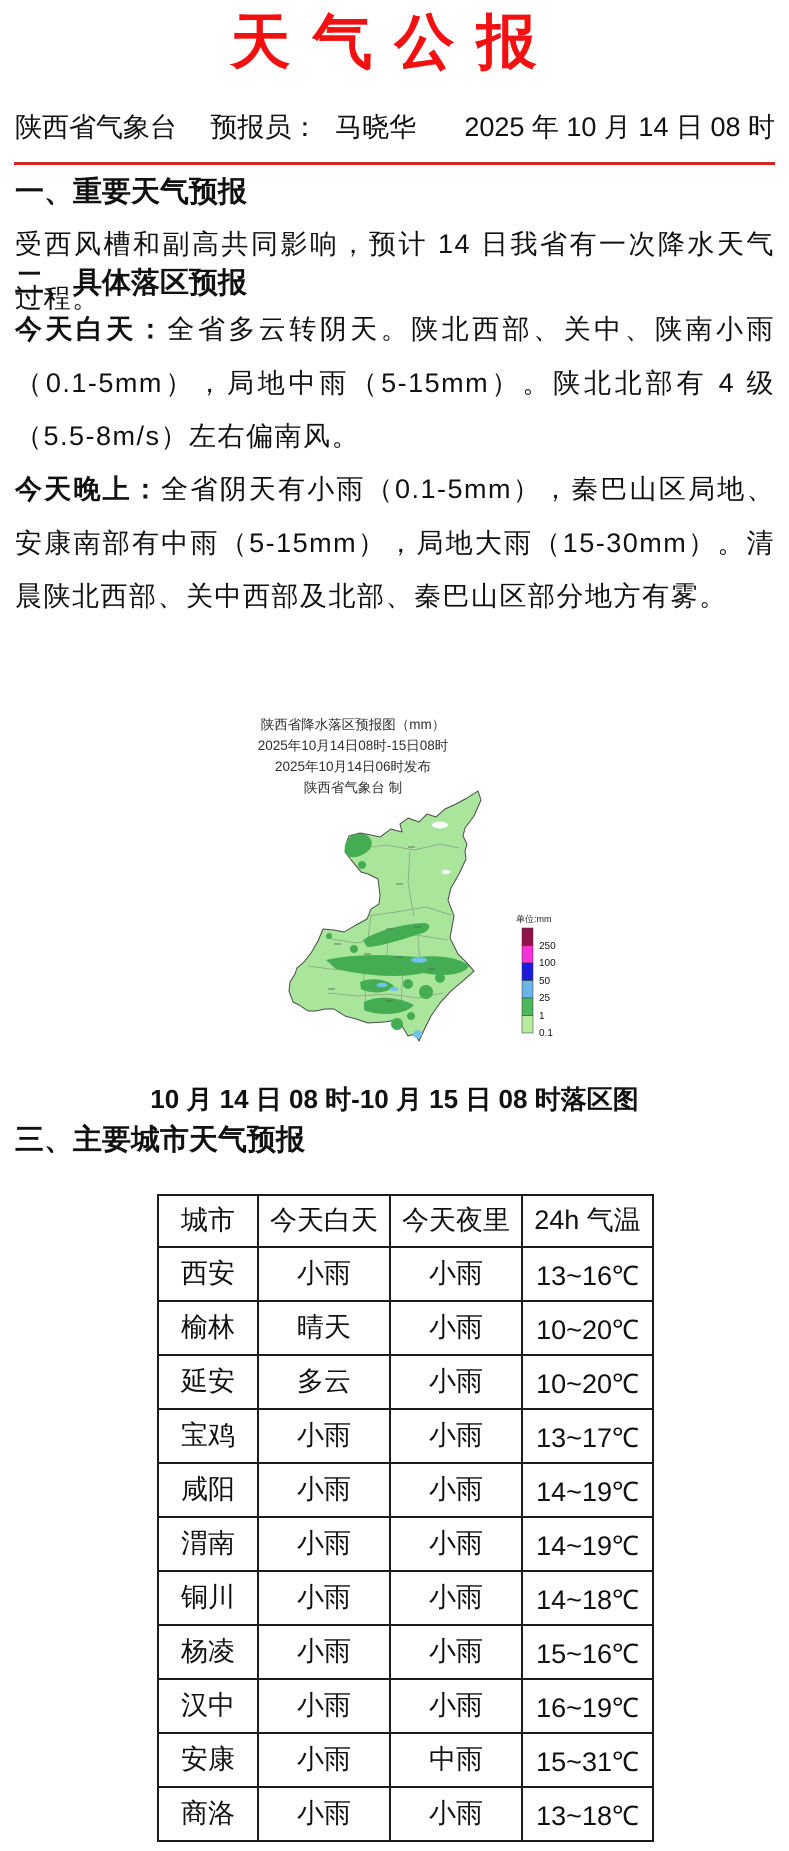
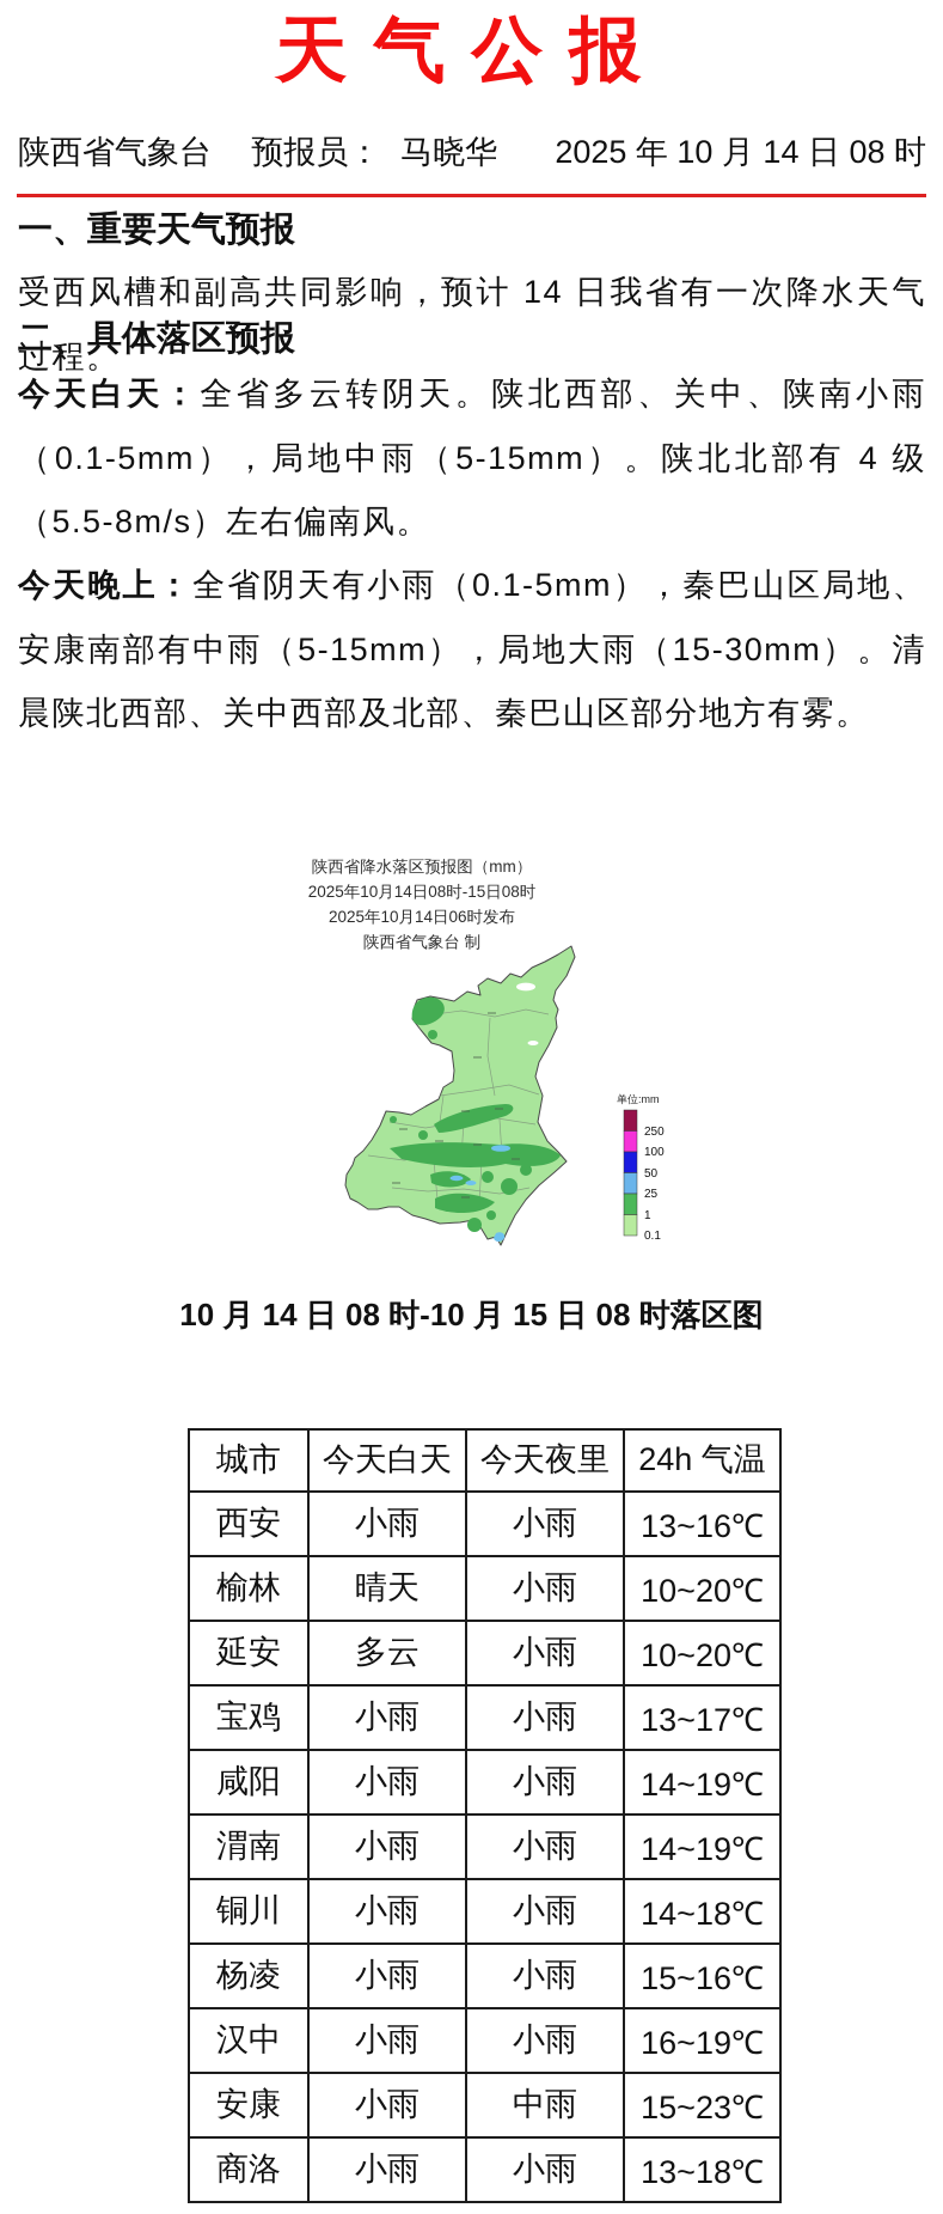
  天气公报
  陕西省气象台
  预报员：
  马晓华
  2025 年 10 月 14 日 08 时
  一、重要天气预报
  受西风槽和副高共同影响，预计 14 日我省有一次降水天气过程。
  二、具体落区预报
  今天白天：全省多云转阴天。陕北西部、关中、陕南小雨（0.1-5mm），局地中雨（5-15mm）。陕北北部有 4 级（5.5-8m/s）左右偏南风。
  今天晚上：全省阴天有小雨（0.1-5mm），秦巴山区局地、安康南部有中雨（5-15mm），局地大雨（15-30mm）。清晨陕北西部、关中西部及北部、秦巴山区部分地方有雾。
  陕西省降水落区预报图（mm）
  2025年10月14日08时-15日08时
  2025年10月14日06时发布
  陕西省气象台 制
  单位:mm
  250
  100
  50
  25
  1
  0.1
  10 月 14 日 08 时-10 月 15 日 08 时落区图
- 三、主要城市天气预报
  城市	今天白天	今天夜里	24h 气温
  西安	小雨	小雨	13~16℃
  榆林	晴天	小雨	10~20℃
  延安	多云	小雨	10~20℃
  宝鸡	小雨	小雨	13~17℃
  咸阳	小雨	小雨	14~19℃
  渭南	小雨	小雨	14~19℃
  铜川	小雨	小雨	14~18℃
  杨凌	小雨	小雨	15~16℃
  汉中	小雨	小雨	16~19℃
- 安康	小雨	中雨	15~31℃
+ 安康	小雨	中雨	15~23℃
  商洛	小雨	小雨	13~18℃
